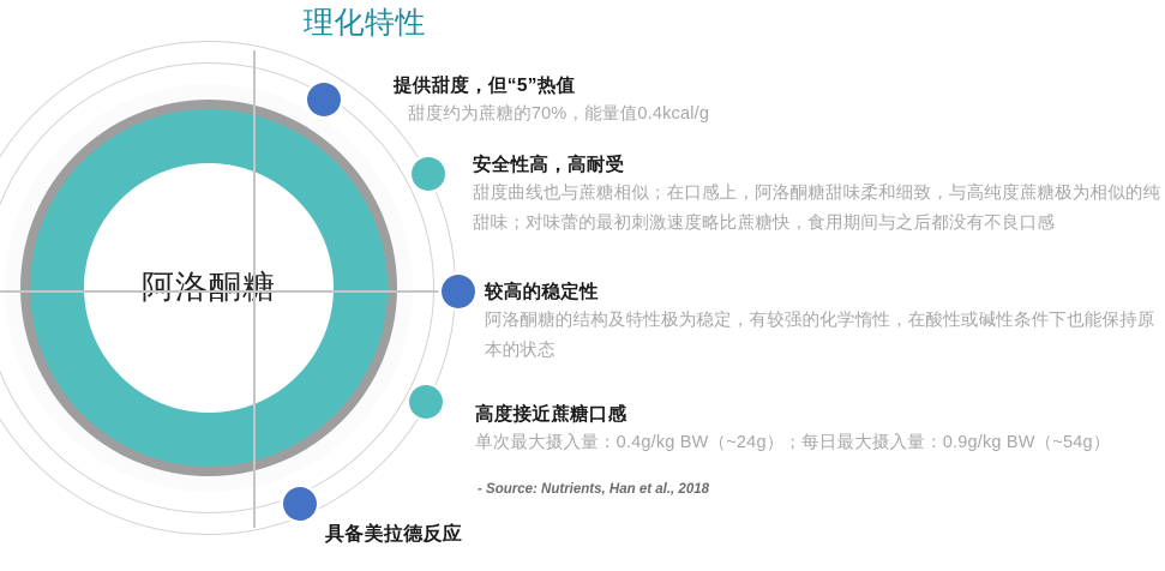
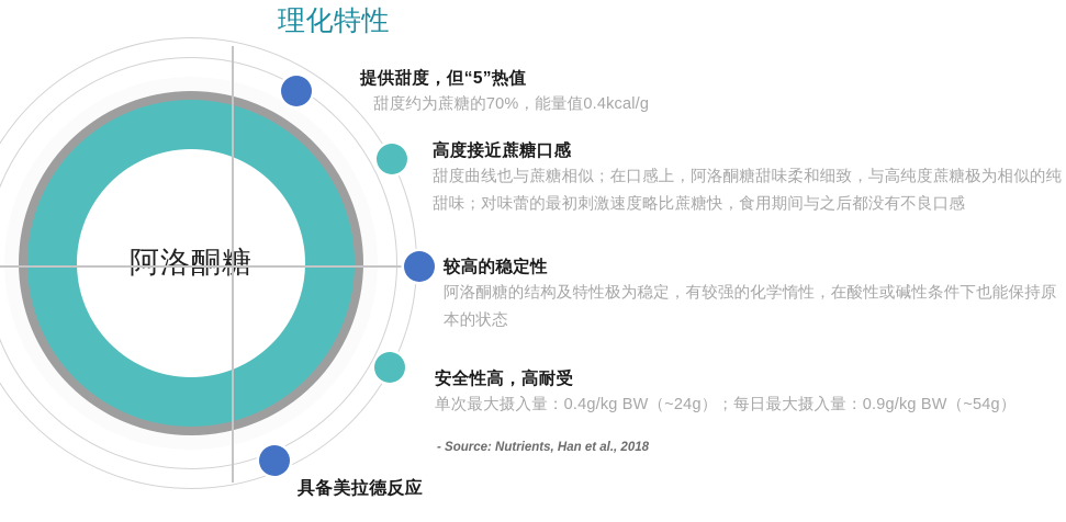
  理化特性
  阿洛酮糖
  提供甜度，但“5”热值
  甜度约为蔗糖的70%，能量值0.4kcal/g
- 安全性高，高耐受
+ 高度接近蔗糖口感
  甜度曲线也与蔗糖相似；在口感上，阿洛酮糖甜味柔和细致，与高纯度蔗糖极为相似的纯甜味；对味蕾的最初刺激速度略比蔗糖快，食用期间与之后都没有不良口感
  较高的稳定性
  阿洛酮糖的结构及特性极为稳定，有较强的化学惰性，在酸性或碱性条件下也能保持原本的状态
- 高度接近蔗糖口感
+ 安全性高，高耐受
  单次最大摄入量：0.4g/kg BW（~24g）；每日最大摄入量：0.9g/kg BW（~54g）
  - Source: Nutrients, Han et al., 2018
  具备美拉德反应
